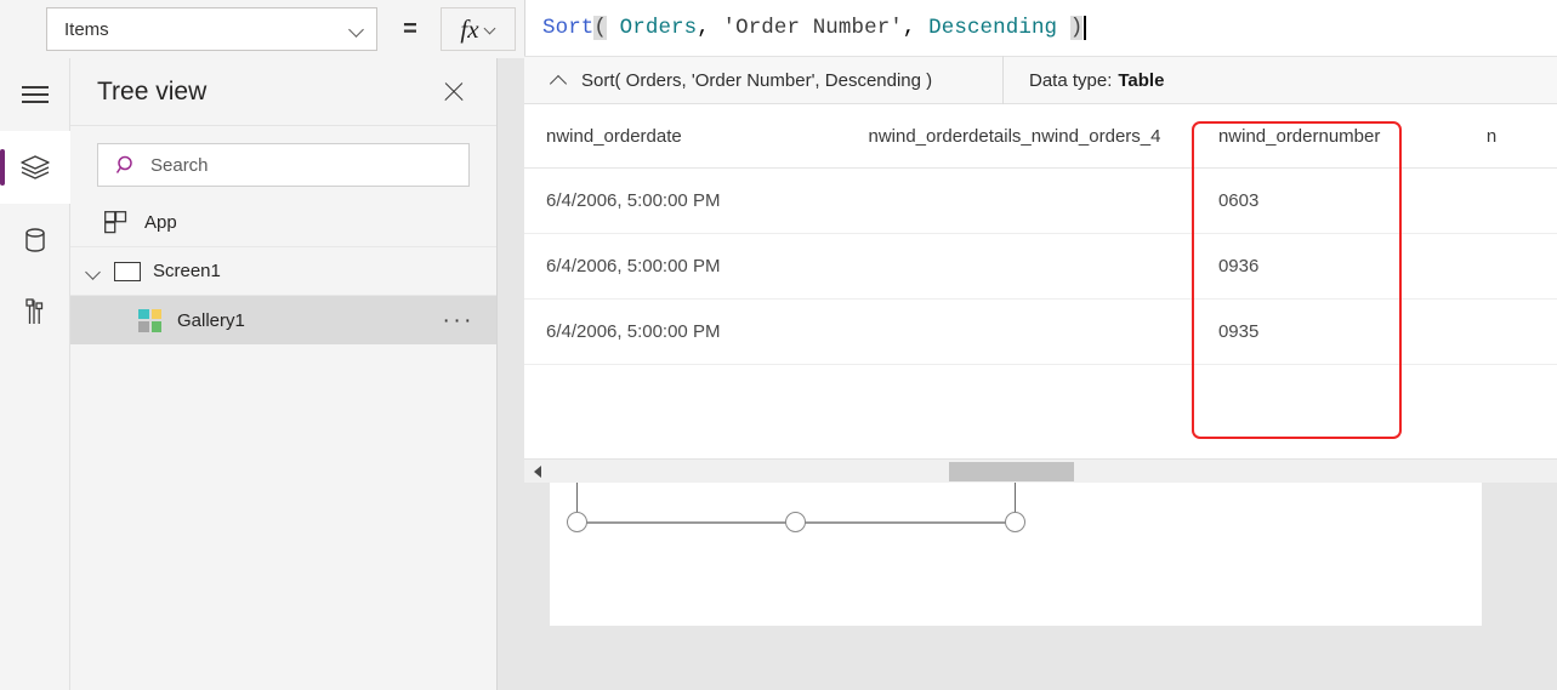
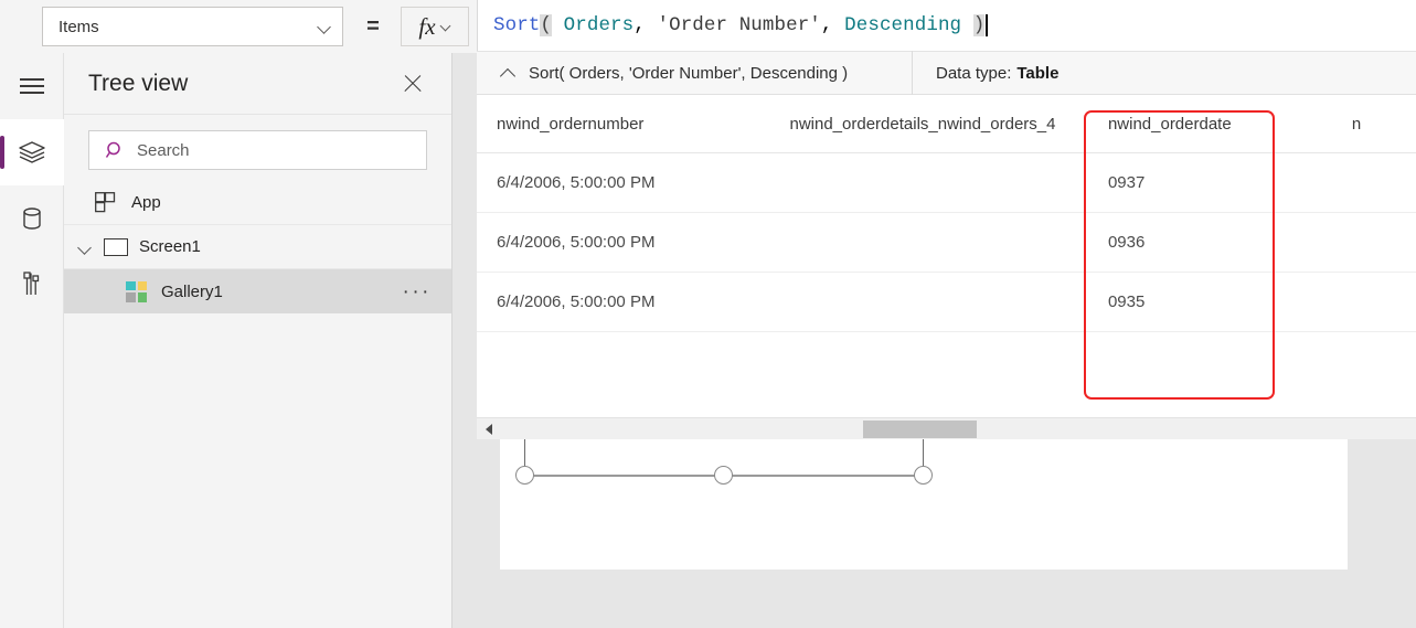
  Items
  =
  fx
  Sort( Orders, 'Order Number', Descending )
  Sort( Orders, 'Order Number', Descending )
  Data type:
  Table
  Tree view
  Search
  App
  Screen1
  Gallery1
  ···
- nwind_orderdate
+ nwind_ordernumber
  nwind_orderdetails_nwind_orders_4
- nwind_ordernumber
+ nwind_orderdate
  n
  6/4/2006, 5:00:00 PM
- 0603
+ 0937
  6/4/2006, 5:00:00 PM
  0936
  6/4/2006, 5:00:00 PM
  0935
